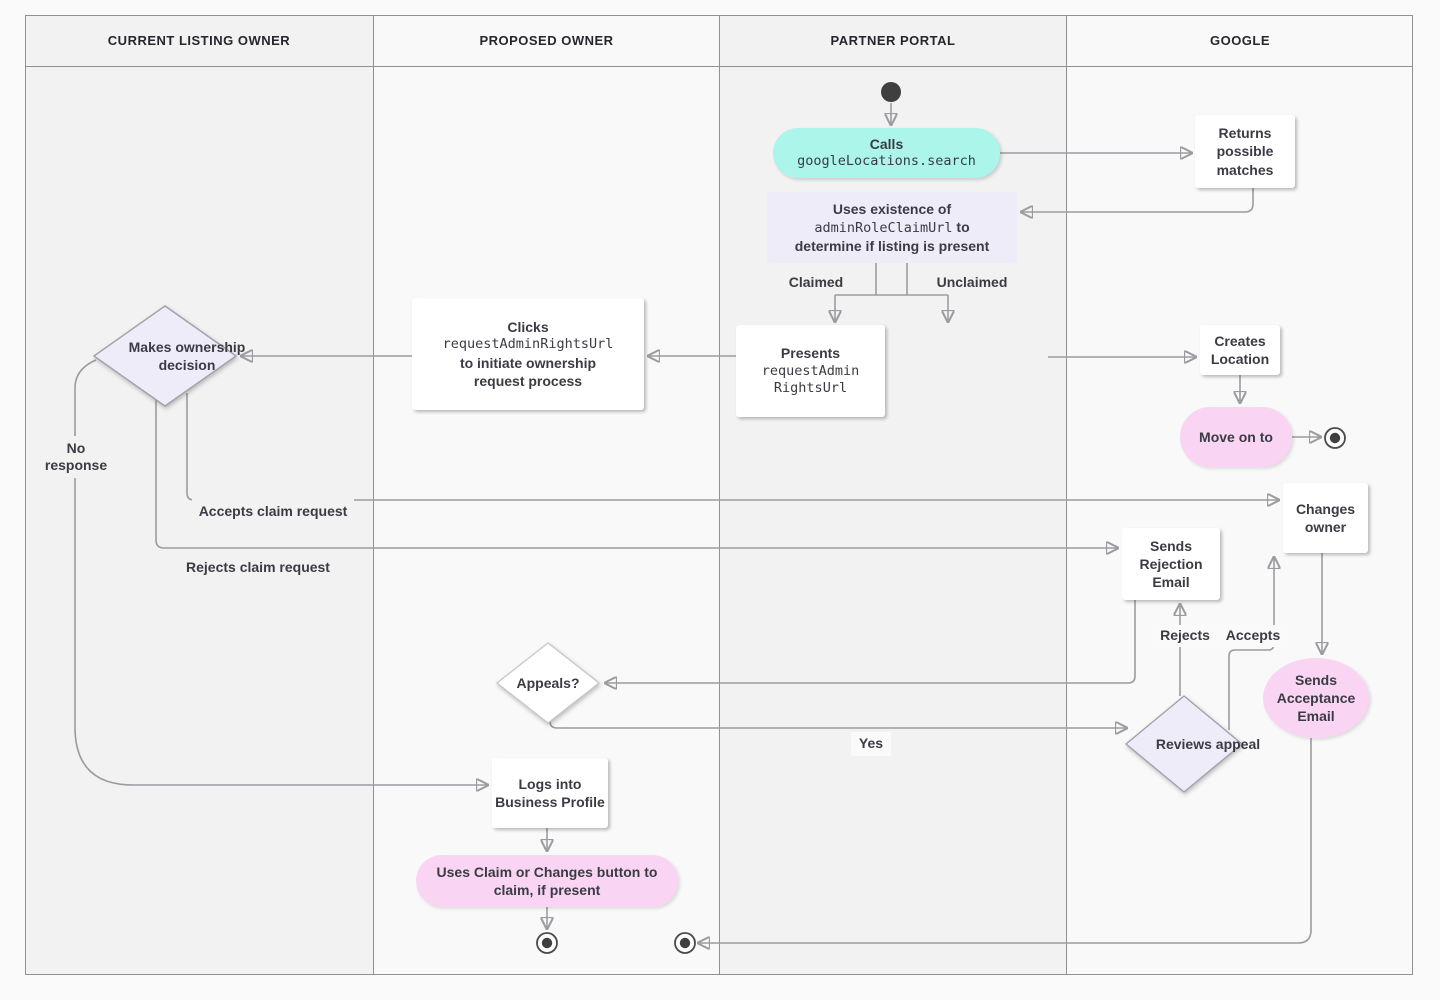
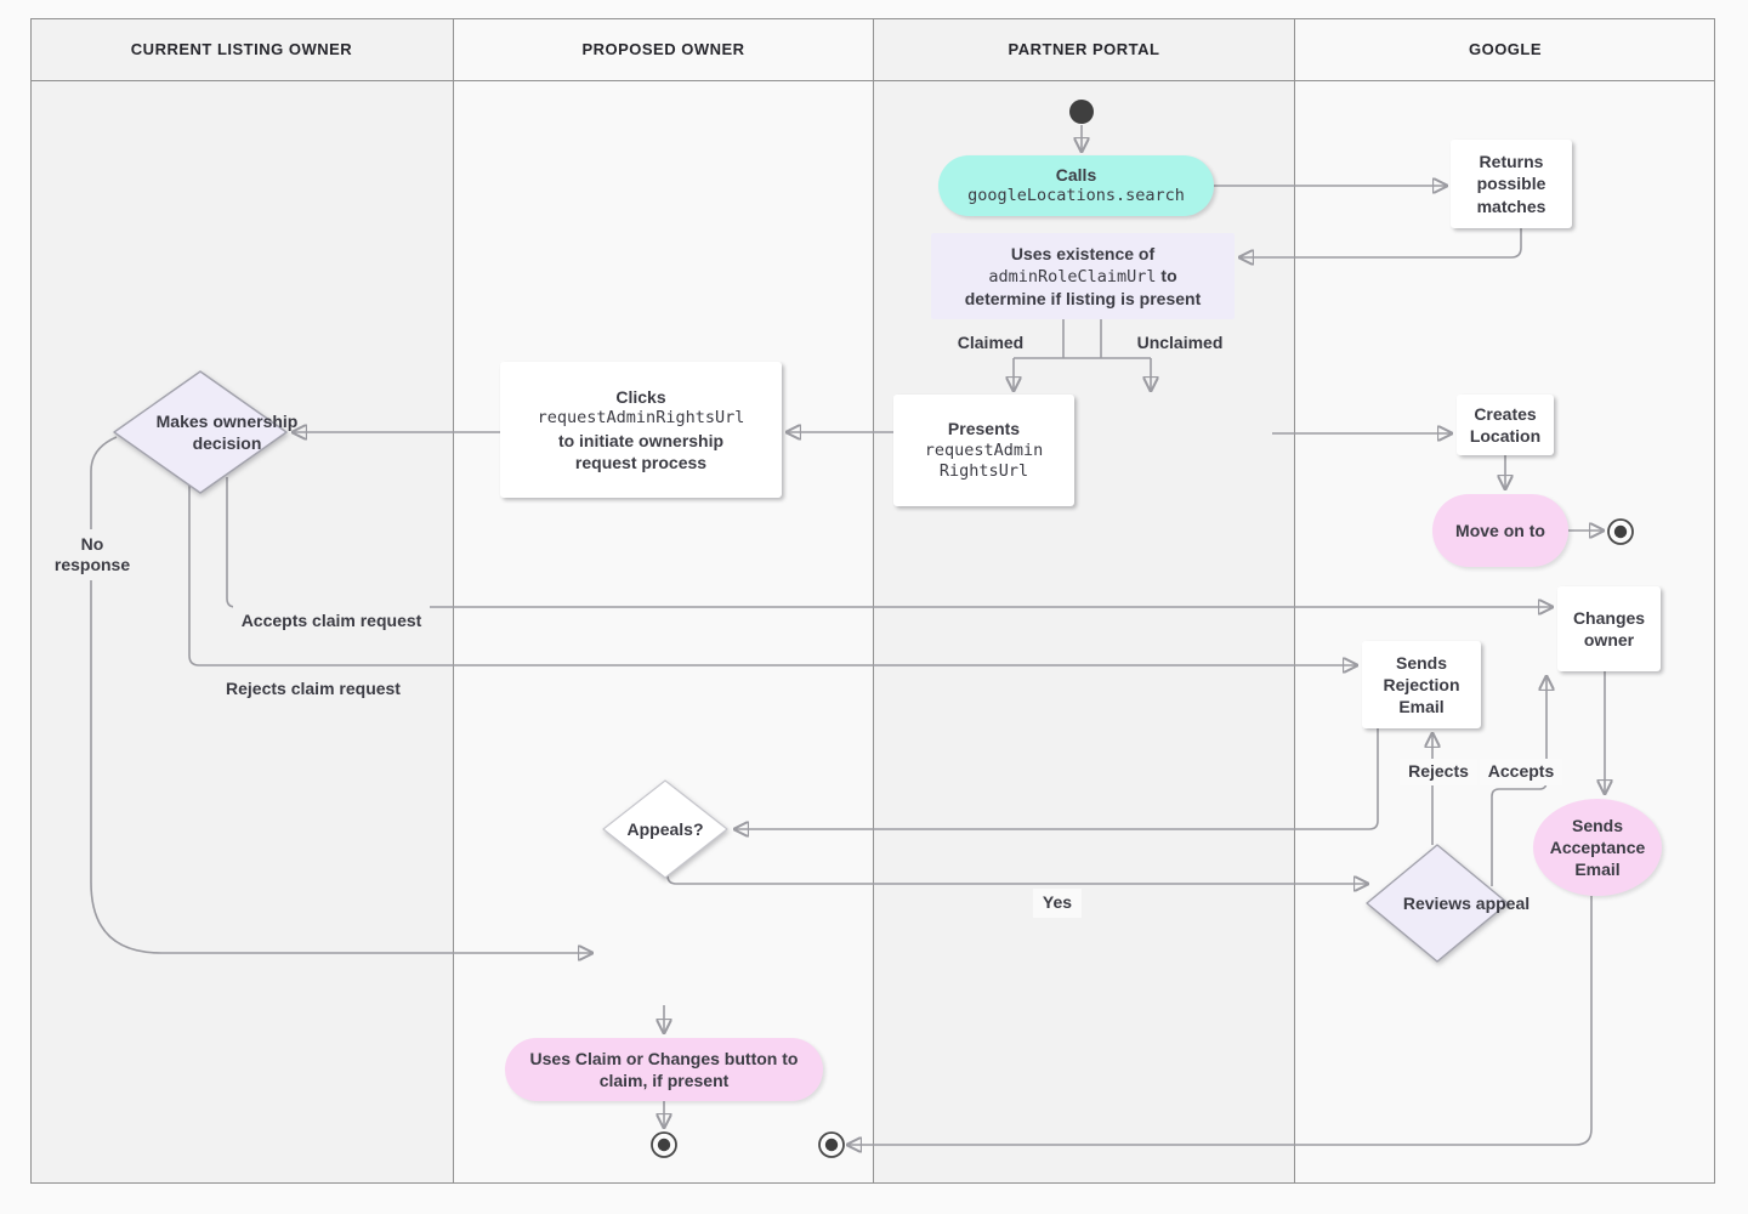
  CURRENT LISTING OWNER
  PROPOSED OWNER
  PARTNER PORTAL
  GOOGLE
  Calls
  googleLocations.search
  Returns possible matches
  Uses existence of
  adminRoleClaimUrl to
  determine if listing is present
  Presents
  requestAdmin
  RightsUrl
  Clicks
  requestAdminRightsUrl
  to initiate ownership
  request process
  Makes ownership decision
  Creates Location
  Move on to
  Changes owner
  Sends Rejection Email
  Appeals?
  Reviews appeal
  Sends Acceptance Email
- Logs into Business Profile
  Uses Claim or Changes button to claim, if present
  Claimed
  Unclaimed
  No response
  Accepts claim request
  Rejects claim request
  Yes
  Rejects
  Accepts
